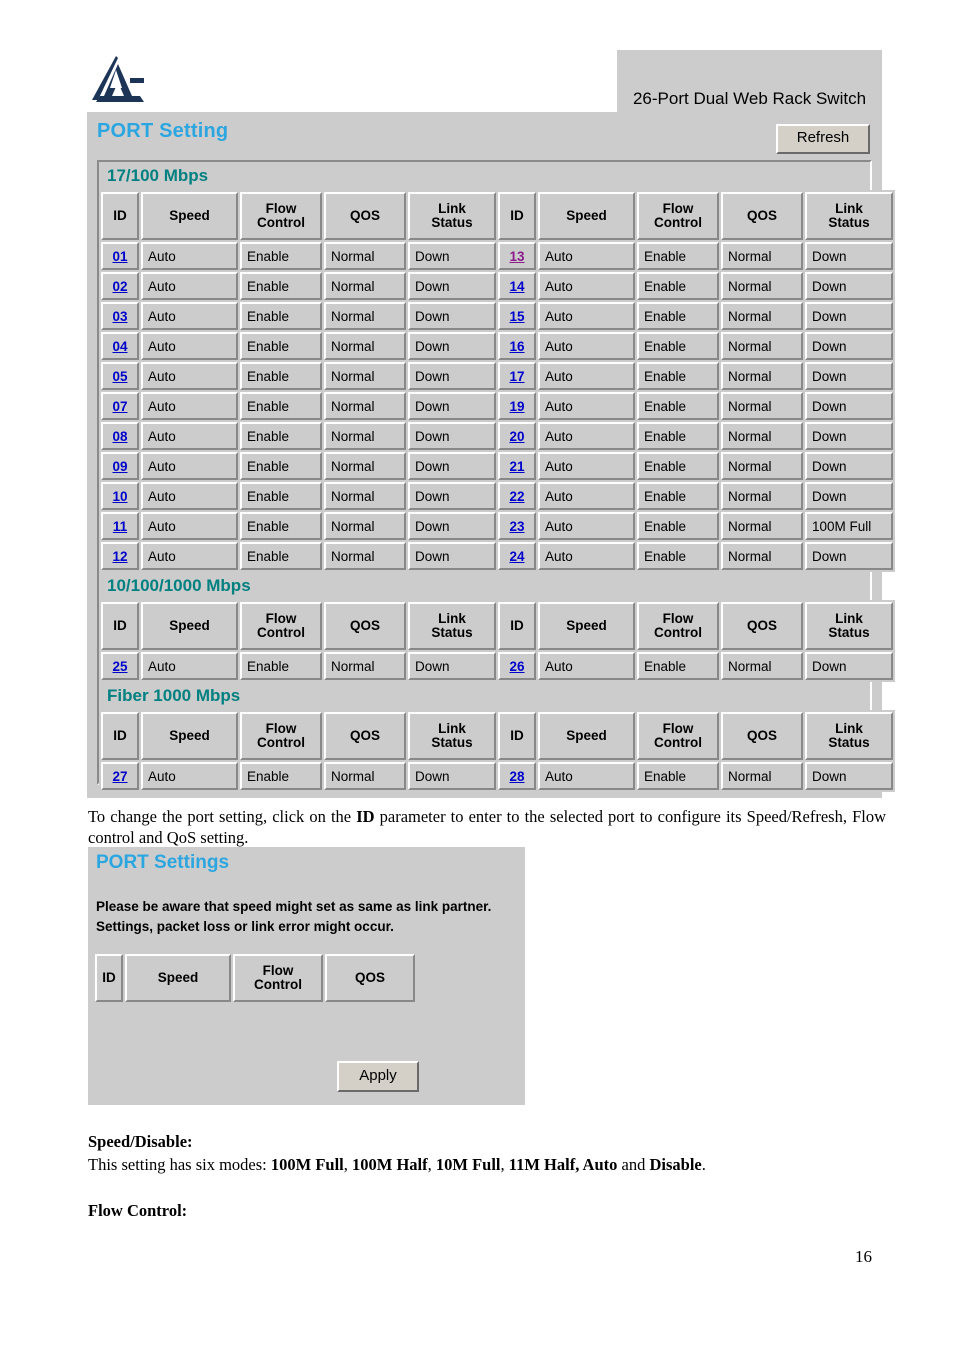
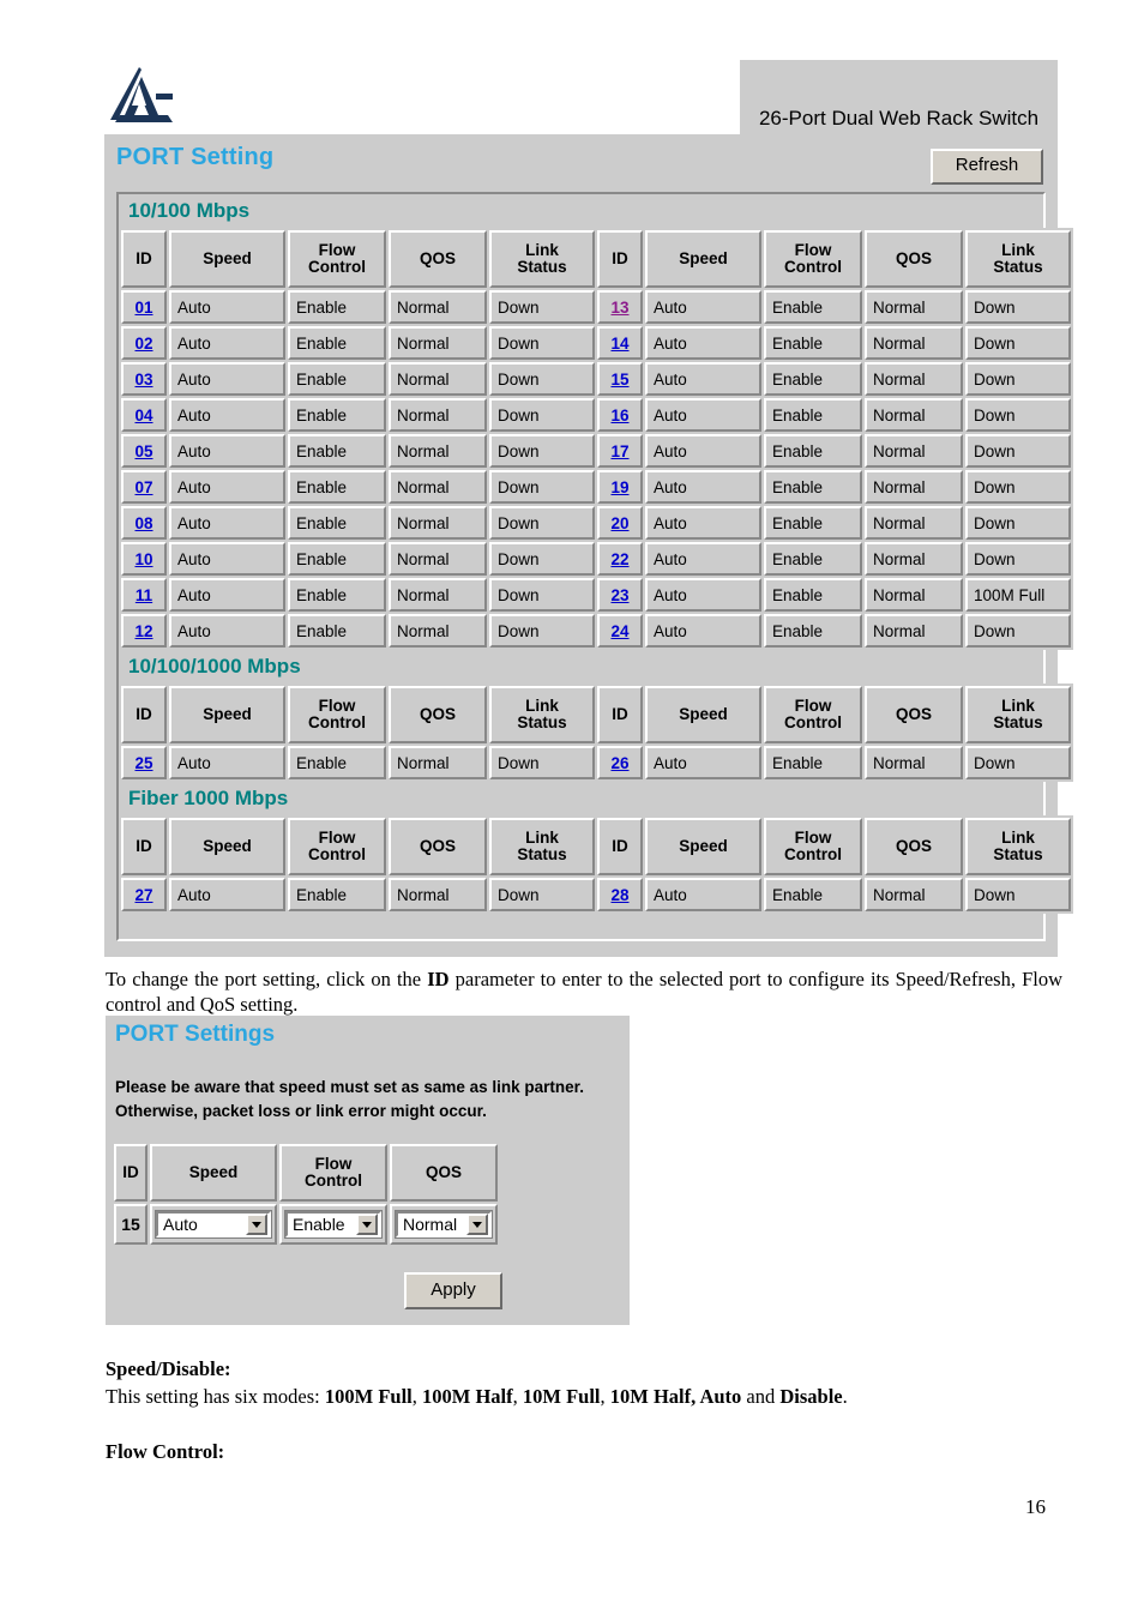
  26-Port Dual Web Rack Switch
  PORT Setting
  Refresh
- 17/100 Mbps
+ 10/100 Mbps
  ID	Speed	FlowControl	QOS	LinkStatus	ID	Speed	FlowControl	QOS	LinkStatus
  01	Auto	Enable	Normal	Down	13	Auto	Enable	Normal	Down
  02	Auto	Enable	Normal	Down	14	Auto	Enable	Normal	Down
  03	Auto	Enable	Normal	Down	15	Auto	Enable	Normal	Down
  04	Auto	Enable	Normal	Down	16	Auto	Enable	Normal	Down
  05	Auto	Enable	Normal	Down	17	Auto	Enable	Normal	Down
  07	Auto	Enable	Normal	Down	19	Auto	Enable	Normal	Down
  08	Auto	Enable	Normal	Down	20	Auto	Enable	Normal	Down
- 09	Auto	Enable	Normal	Down	21	Auto	Enable	Normal	Down
  10	Auto	Enable	Normal	Down	22	Auto	Enable	Normal	Down
  11	Auto	Enable	Normal	Down	23	Auto	Enable	Normal	100M Full
  12	Auto	Enable	Normal	Down	24	Auto	Enable	Normal	Down
  10/100/1000 Mbps
  ID	Speed	FlowControl	QOS	LinkStatus	ID	Speed	FlowControl	QOS	LinkStatus
  25	Auto	Enable	Normal	Down	26	Auto	Enable	Normal	Down
  Fiber 1000 Mbps
  ID	Speed	FlowControl	QOS	LinkStatus	ID	Speed	FlowControl	QOS	LinkStatus
  27	Auto	Enable	Normal	Down	28	Auto	Enable	Normal	Down
  To change the port setting, click on the ID parameter to enter to the selected port to configure its Speed/Refresh, Flow control and QoS setting.
  PORT Settings
- Please be aware that speed might set as same as link partner.
+ Please be aware that speed must set as same as link partner.
- Settings, packet loss or link error might occur.
+ Otherwise, packet loss or link error might occur.
  ID	Speed	Flow Control	QOS
+ 15	Auto	Enable	Normal
  Apply
  Speed/Disable:
- This setting has six modes: 100M Full, 100M Half, 10M Full, 11M Half, Auto and Disable.
+ This setting has six modes: 100M Full, 100M Half, 10M Full, 10M Half, Auto and Disable.
  Flow Control:
  16
